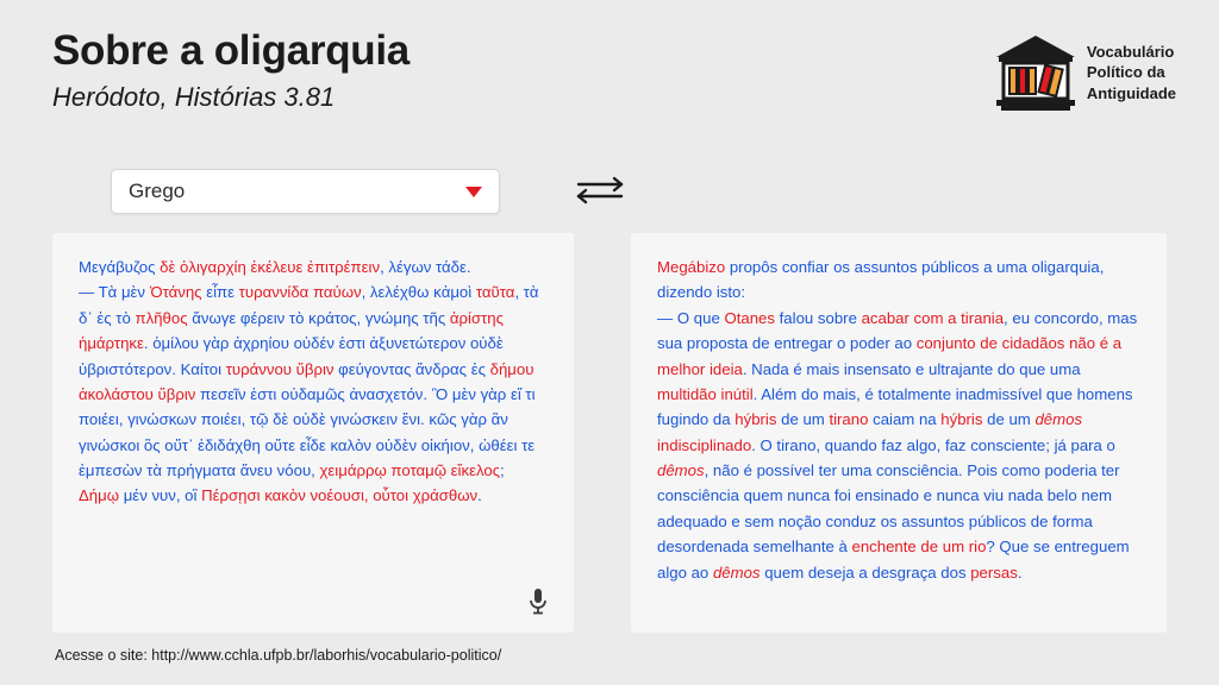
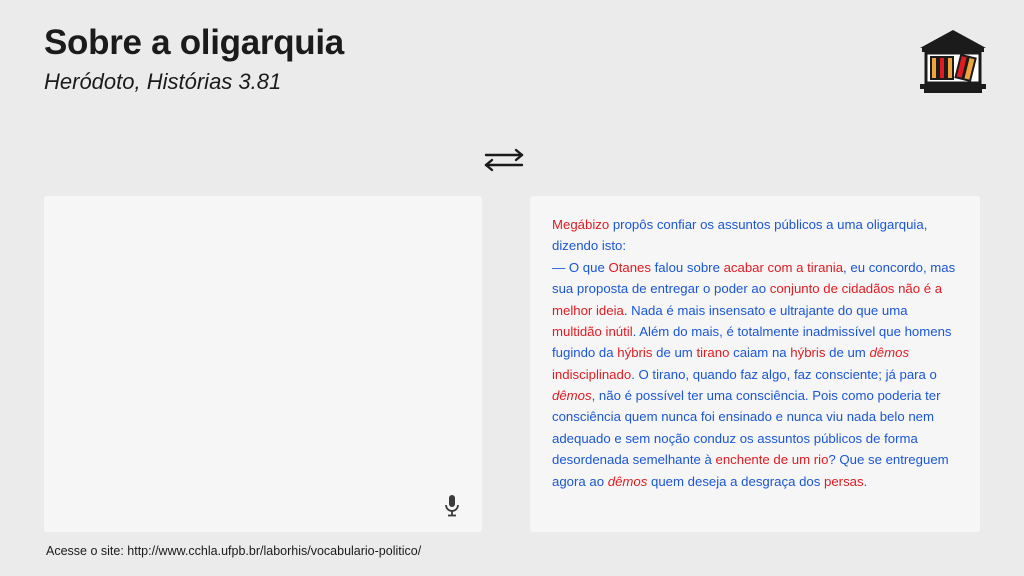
  Sobre a oligarquia
  Heródoto, Histórias 3.81
- Vocabulário
- Político da
- Antiguidade
- Grego
- Μεγάβυζος δὲ ὀλιγαρχίη ἐκέλευε ἐπιτρέπειν, λέγων τάδε.
- — Τὰ μὲν Ὀτάνης εἶπε τυραννίδα παύων, λελέχθω κἀμοὶ ταῦτα, τὰ δ᾽ ἐς τὸ πλῆθος ἄνωγε φέρειν τὸ κράτος, γνώμης τῆς ἀρίστης ἡμάρτηκε. ὁμίλου γὰρ ἀχρηίου οὐδέν ἐστι ἀξυνετώτερον οὐδὲ ὑβριστότερον. Καίτοι τυράννου ὕβριν φεύγοντας ἄνδρας ἐς δήμου ἀκολάστου ὕβριν πεσεῖν ἐστι οὐδαμῶς ἀνασχετόν. Ὃ μὲν γὰρ εἴ τι ποιέει, γινώσκων ποιέει, τῷ δὲ οὐδὲ γινώσκειν ἔνι. κῶς γὰρ ἂν γινώσκοι ὃς οὔτ᾽ ἐδιδάχθη οὔτε εἶδε καλὸν οὐδὲν οἰκήιον, ὠθέει τε ἐμπεσὼν τὰ πρήγματα ἄνευ νόου, χειμάρρῳ ποταμῷ εἴκελος; Δήμῳ μέν νυν, οἳ Πέρσῃσι κακὸν νοέουσι, οὗτοι χράσθων.
  Megábizo propôs confiar os assuntos públicos a uma oligarquia, dizendo isto:
- — O que Otanes falou sobre acabar com a tirania, eu concordo, mas sua proposta de entregar o poder ao conjunto de cidadãos não é a melhor ideia. Nada é mais insensato e ultrajante do que uma multidão inútil. Além do mais, é totalmente inadmissível que homens fugindo da hýbris de um tirano caiam na hýbris de um dêmos indisciplinado. O tirano, quando faz algo, faz consciente; já para o dêmos, não é possível ter uma consciência. Pois como poderia ter consciência quem nunca foi ensinado e nunca viu nada belo nem adequado e sem noção conduz os assuntos públicos de forma desordenada semelhante à enchente de um rio? Que se entreguem algo ao dêmos quem deseja a desgraça dos persas.
+ — O que Otanes falou sobre acabar com a tirania, eu concordo, mas sua proposta de entregar o poder ao conjunto de cidadãos não é a melhor ideia. Nada é mais insensato e ultrajante do que uma multidão inútil. Além do mais, é totalmente inadmissível que homens fugindo da hýbris de um tirano caiam na hýbris de um dêmos indisciplinado. O tirano, quando faz algo, faz consciente; já para o dêmos, não é possível ter uma consciência. Pois como poderia ter consciência quem nunca foi ensinado e nunca viu nada belo nem adequado e sem noção conduz os assuntos públicos de forma desordenada semelhante à enchente de um rio? Que se entreguem agora ao dêmos quem deseja a desgraça dos persas.
  Acesse o site: http://www.cchla.ufpb.br/laborhis/vocabulario-politico/
